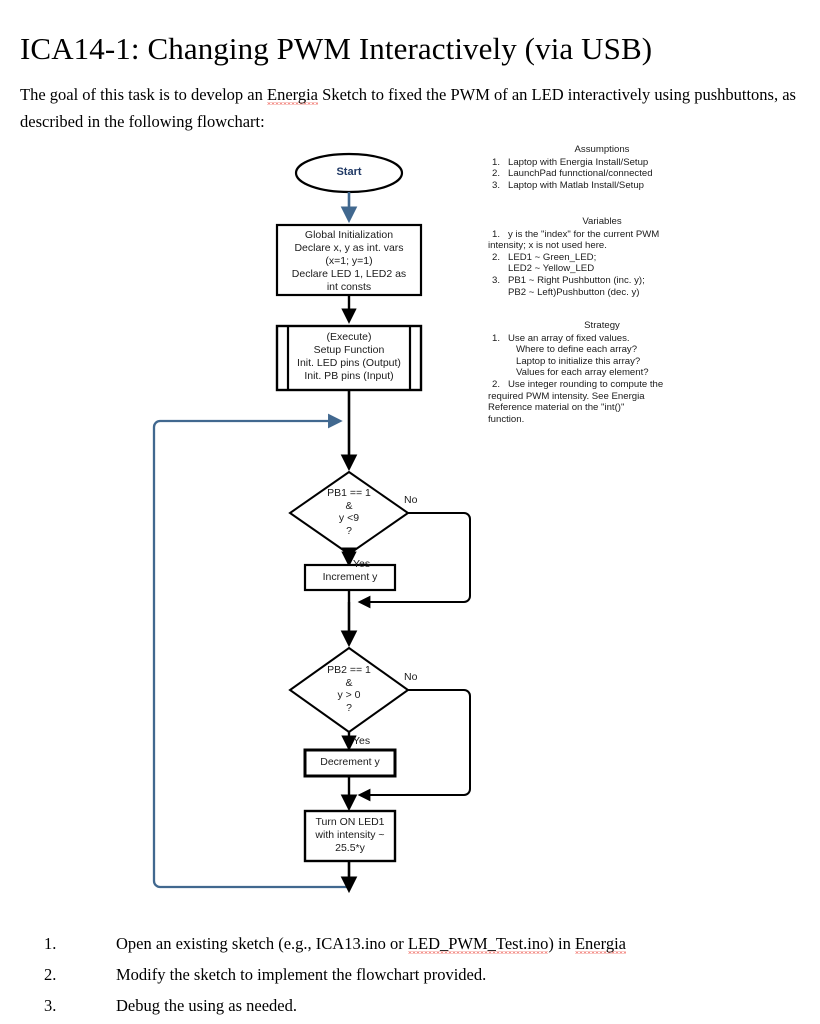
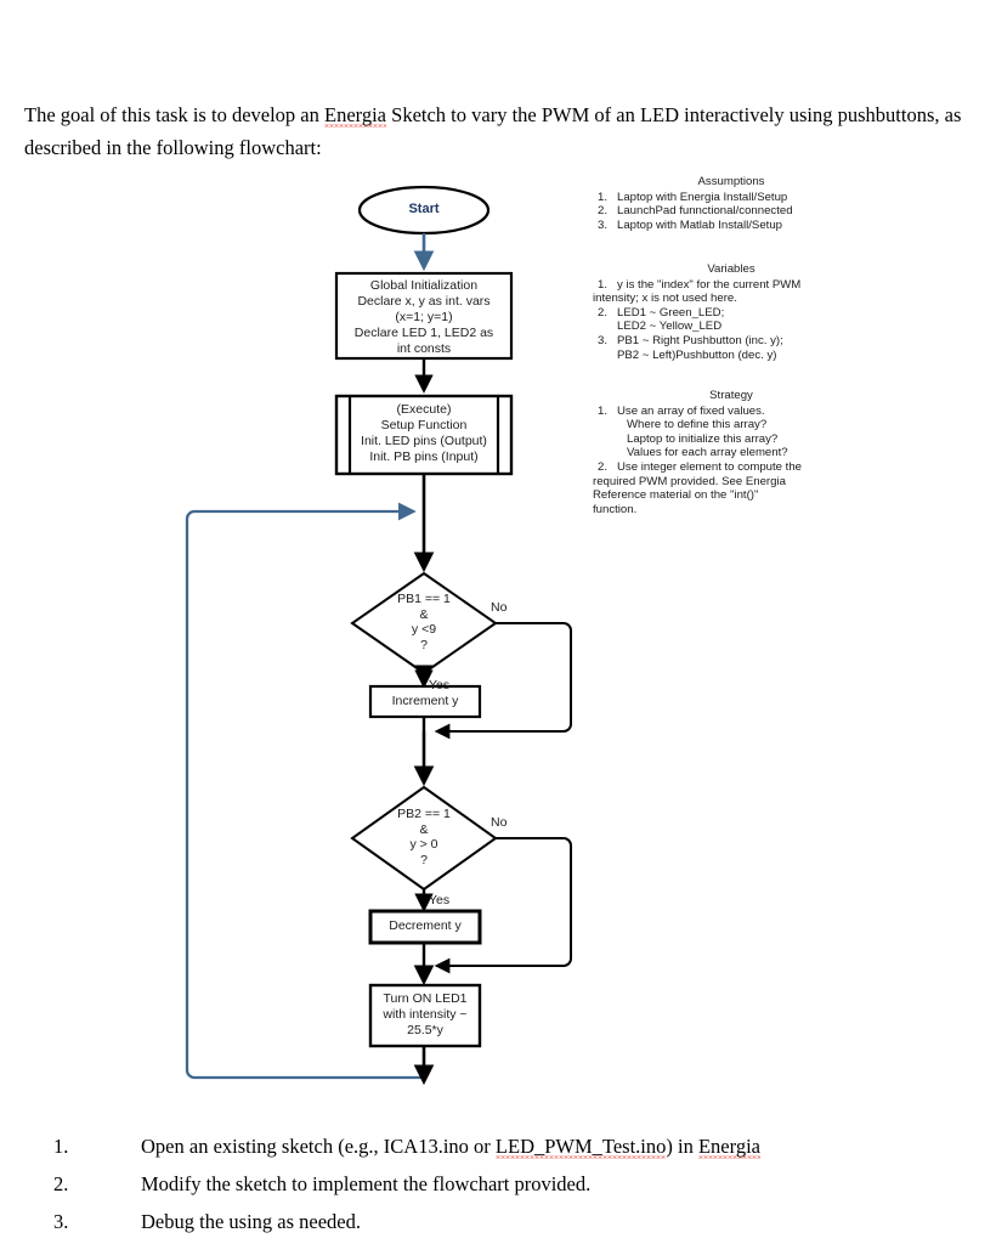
- ICA14-1: Changing PWM Interactively (via USB)
- The goal of this task is to develop an Energia Sketch to fixed the PWM of an LED interactively using pushbuttons, as described in the following flowchart:
+ The goal of this task is to develop an Energia Sketch to vary the PWM of an LED interactively using pushbuttons, as described in the following flowchart:
  Start
  Global Initialization
  Declare x, y as int. vars
  (x=1; y=1)
  Declare LED 1, LED2 as
  int consts
  (Execute)
  Setup Function
  Init. LED pins (Output)
  Init. PB pins (Input)
  PB1 == 1
  &
  y <9
  ?
  No
  Yes
  Increment y
  PB2 == 1
  &
  y > 0
  ?
  No
  Yes
  Decrement y
  Turn ON LED1
  with intensity ~
  25.5*y
  Assumptions
  1.
  Laptop with Energia Install/Setup
  2.
  LaunchPad funnctional/connected
  3.
  Laptop with Matlab Install/Setup
  Variables
  1.
  y is the "index" for the current PWM
  intensity; x is not used here.
  2.
  LED1 ~ Green_LED;
  LED2 ~ Yellow_LED
  3.
  PB1 ~ Right Pushbutton (inc. y);
  PB2 ~ Left)Pushbutton (dec. y)
  Strategy
  1.
  Use an array of fixed values.
- Where to define each array?
+ Where to define this array?
  Laptop to initialize this array?
  Values for each array element?
  2.
- Use integer rounding to compute the
+ Use integer element to compute the
- required PWM intensity. See Energia
+ required PWM provided. See Energia
  Reference material on the "int()"
  function.
  1.
  Open an existing sketch (e.g., ICA13.ino or LED_PWM_Test.ino) in Energia
  2.
  Modify the sketch to implement the flowchart provided.
  3.
  Debug the using as needed.
